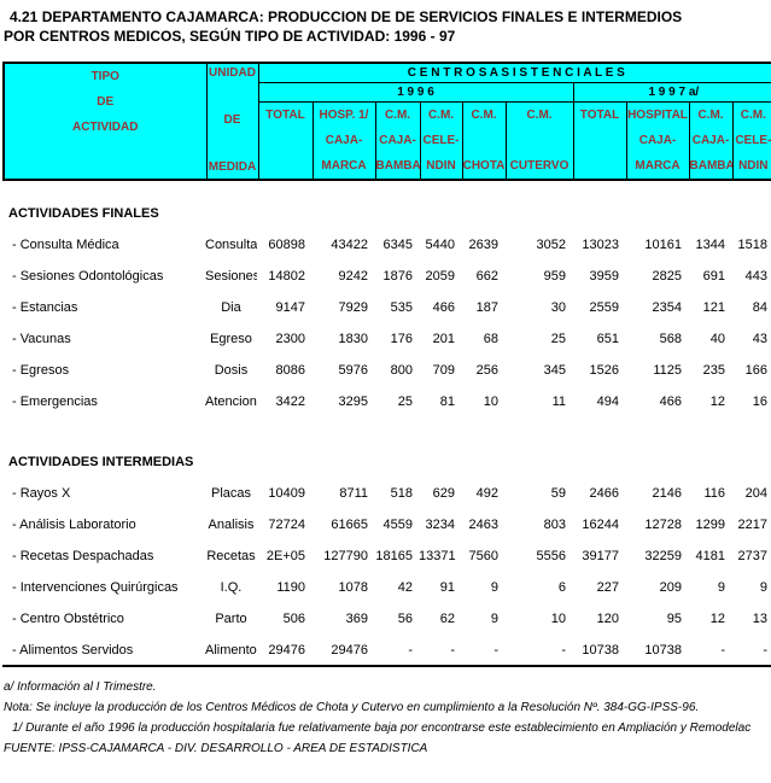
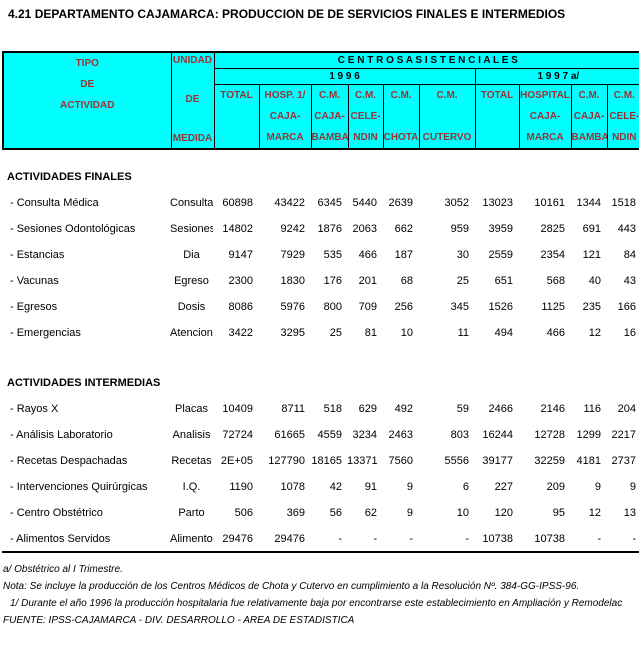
  4.21 DEPARTAMENTO CAJAMARCA: PRODUCCION DE DE SERVICIOS FINALES E INTERMEDIOS
- POR CENTROS MEDICOS, SEGÚN TIPO DE ACTIVIDAD: 1996 - 97
  TIPO DE ACTIVIDAD	UNIDAD DE MEDIDA	C E N T R O S A S I S T E N C I A L E S
  1 9 9 6	1 9 9 7 a/
  TOTAL	HOSP. 1/CAJA-MARCA	C.M.CAJA-BAMBA	C.M.CELE-NDIN	C.M.CHOTA	C.M.CUTERVO	TOTAL	HOSPITALCAJA-MARCA	C.M.CAJA-BAMBA	C.M.CELE-NDIN
  ACTIVIDADES FINALES
  - Consulta Médica	Consulta	60898	43422	6345	5440	2639	3052	13023	10161	1344	1518
- - Sesiones Odontológicas	Sesiones	14802	9242	1876	2059	662	959	3959	2825	691	443
+ - Sesiones Odontológicas	Sesiones	14802	9242	1876	2063	662	959	3959	2825	691	443
  - Estancias	Dia	9147	7929	535	466	187	30	2559	2354	121	84
  - Vacunas	Egreso	2300	1830	176	201	68	25	651	568	40	43
  - Egresos	Dosis	8086	5976	800	709	256	345	1526	1125	235	166
  - Emergencias	Atencion	3422	3295	25	81	10	11	494	466	12	16
  ACTIVIDADES INTERMEDIAS
  - Rayos X	Placas	10409	8711	518	629	492	59	2466	2146	116	204
  - Análisis Laboratorio	Analisis	72724	61665	4559	3234	2463	803	16244	12728	1299	2217
  - Recetas Despachadas	Recetas	2E+05	127790	18165	13371	7560	5556	39177	32259	4181	2737
  - Intervenciones Quirúrgicas	I.Q.	1190	1078	42	91	9	6	227	209	9	9
  - Centro Obstétrico	Parto	506	369	56	62	9	10	120	95	12	13
  - Alimentos Servidos	Alimento	29476	29476	-	-	-	-	10738	10738	-	-
- a/ Información al I Trimestre.
+ a/ Obstétrico al I Trimestre.
  Nota: Se incluye la producción de los Centros Médicos de Chota y Cutervo en cumplimiento a la Resolución Nº. 384-GG-IPSS-96.
  1/ Durante el año 1996 la producción hospitalaria fue relativamente baja por encontrarse este establecimiento en Ampliación y Remodelac
  FUENTE: IPSS-CAJAMARCA - DIV. DESARROLLO - AREA DE ESTADISTICA
